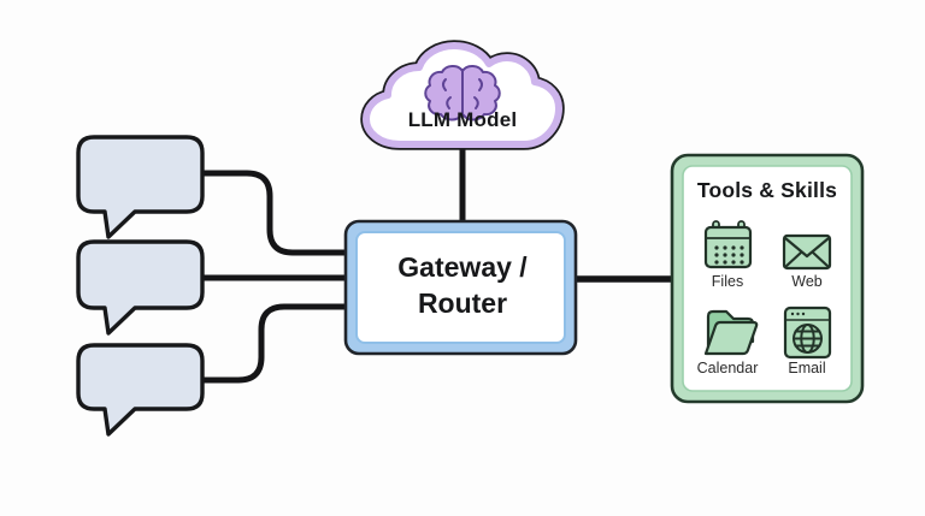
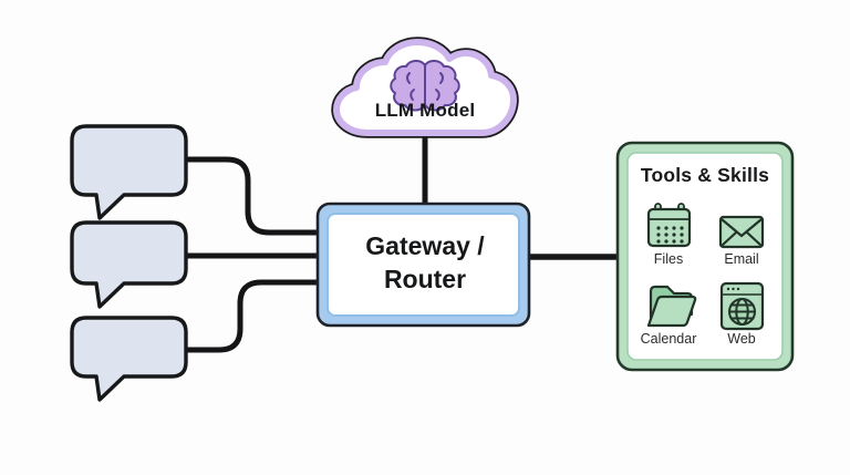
  LLM Model
  Gateway / Router
  Tools & Skills
  Files
- Web
+ Email
  Calendar
- Email
+ Web
